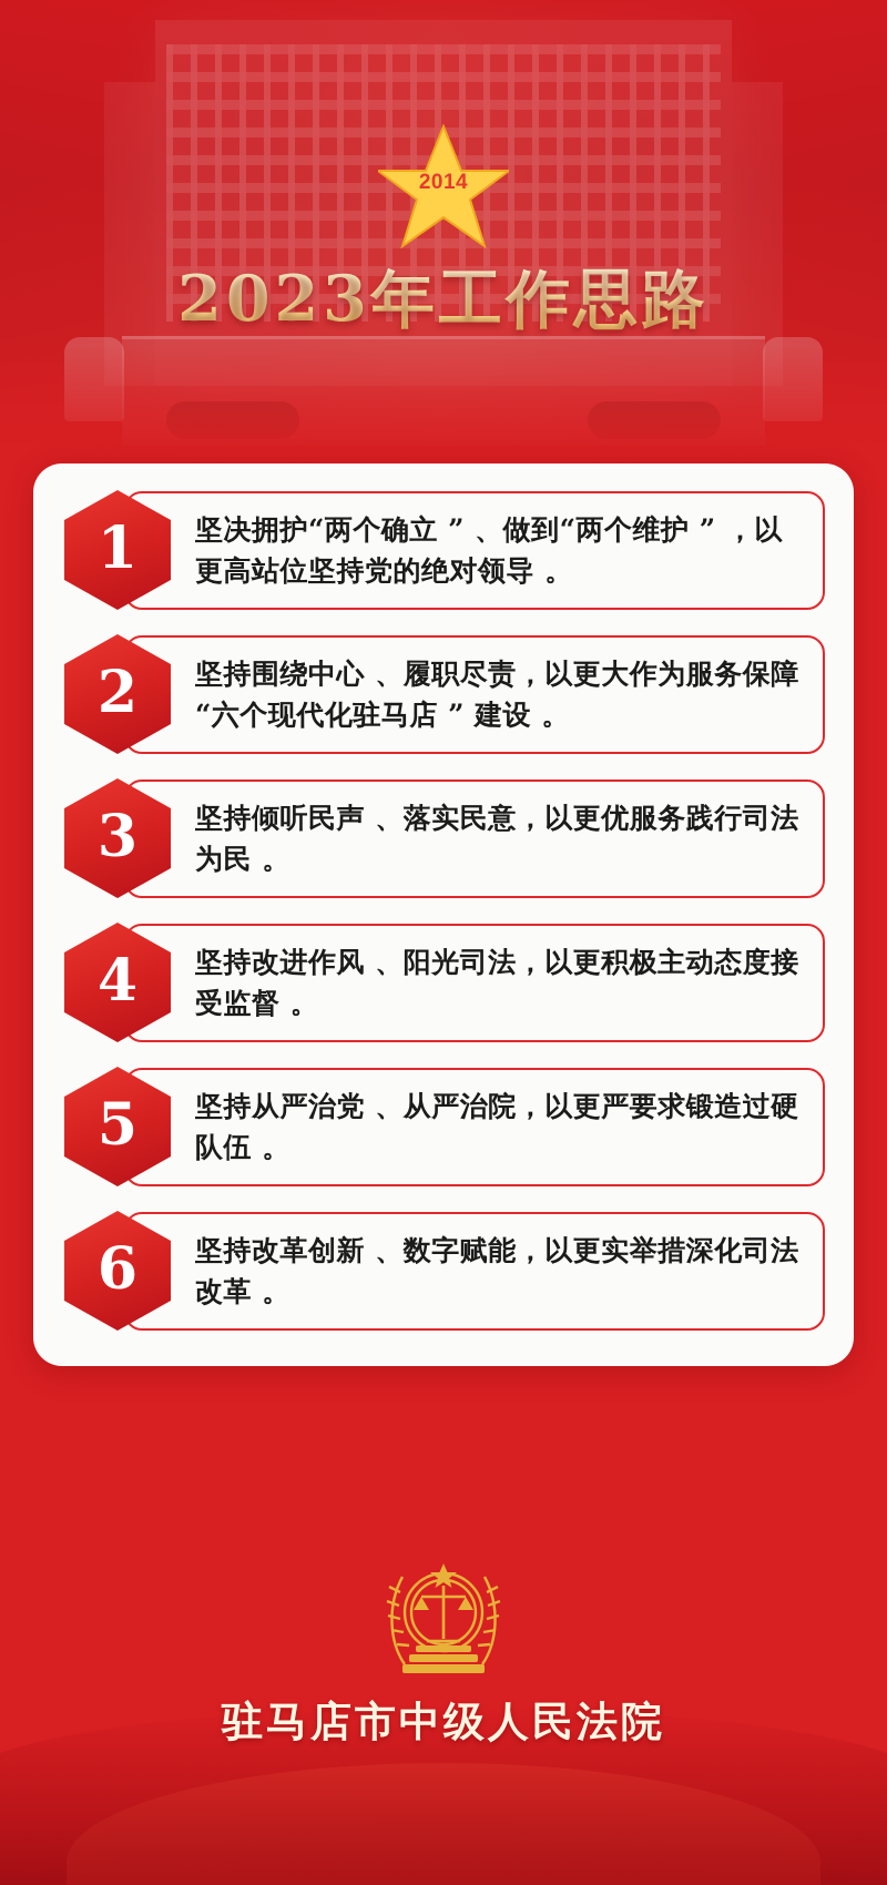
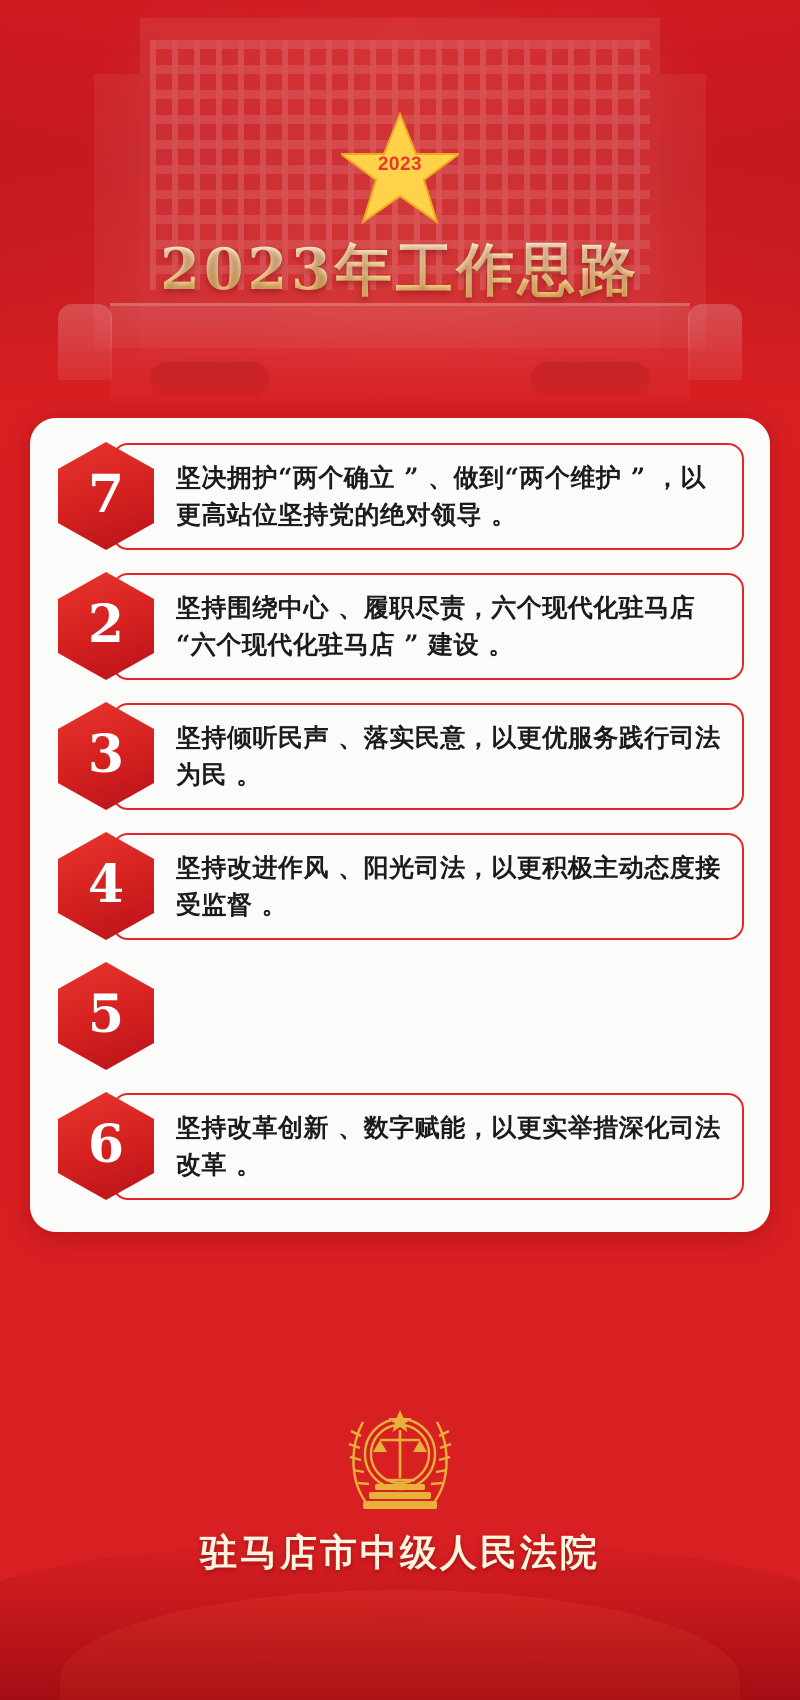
- 2014
+ 2023
  2023年工作思路
- 1
+ 7
  坚决拥护“两个确立 ” 、做到“两个维护 ” ，以更高站位坚持党的绝对领导 。
  2
- 坚持围绕中心 、履职尽责，以更大作为服务保障“六个现代化驻马店 ” 建设 。
+ 坚持围绕中心 、履职尽责，六个现代化驻马店“六个现代化驻马店 ” 建设 。
  3
  坚持倾听民声 、落实民意，以更优服务践行司法为民 。
  4
  坚持改进作风 、阳光司法，以更积极主动态度接受监督 。
  5
- 坚持从严治党 、从严治院，以更严要求锻造过硬队伍 。
  6
  坚持改革创新 、数字赋能，以更实举措深化司法改革 。
  驻马店市中级人民法院
